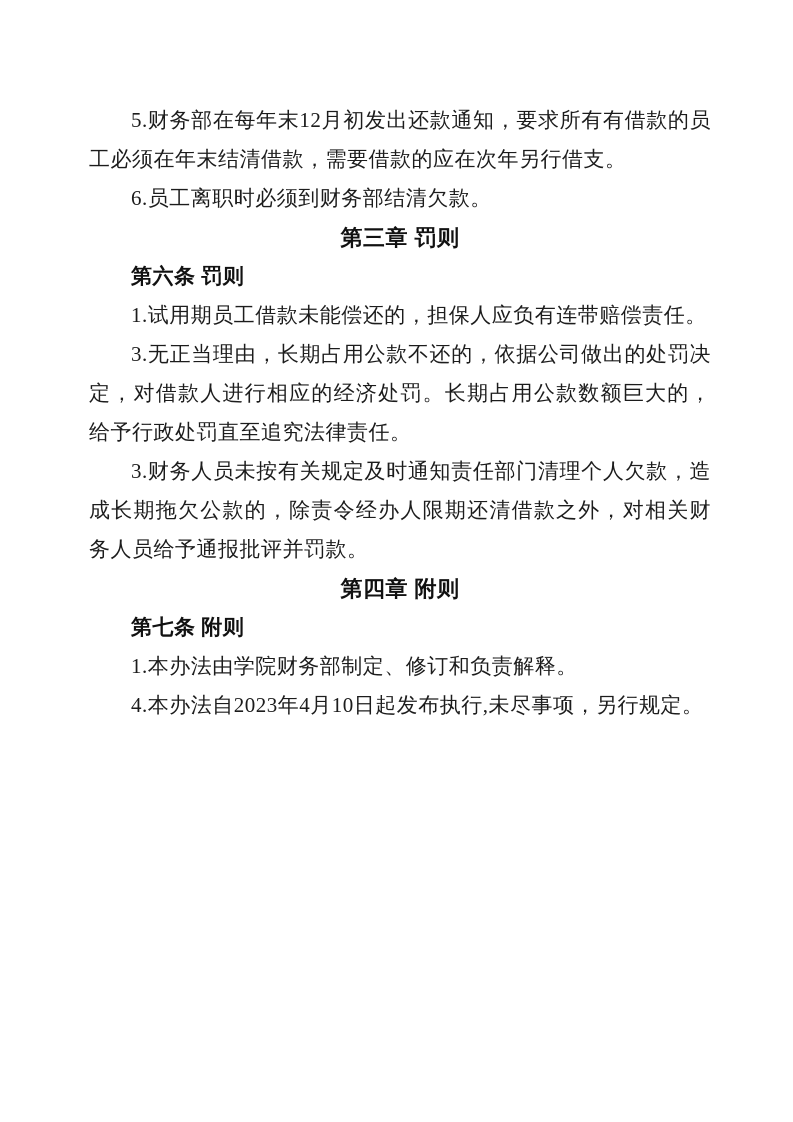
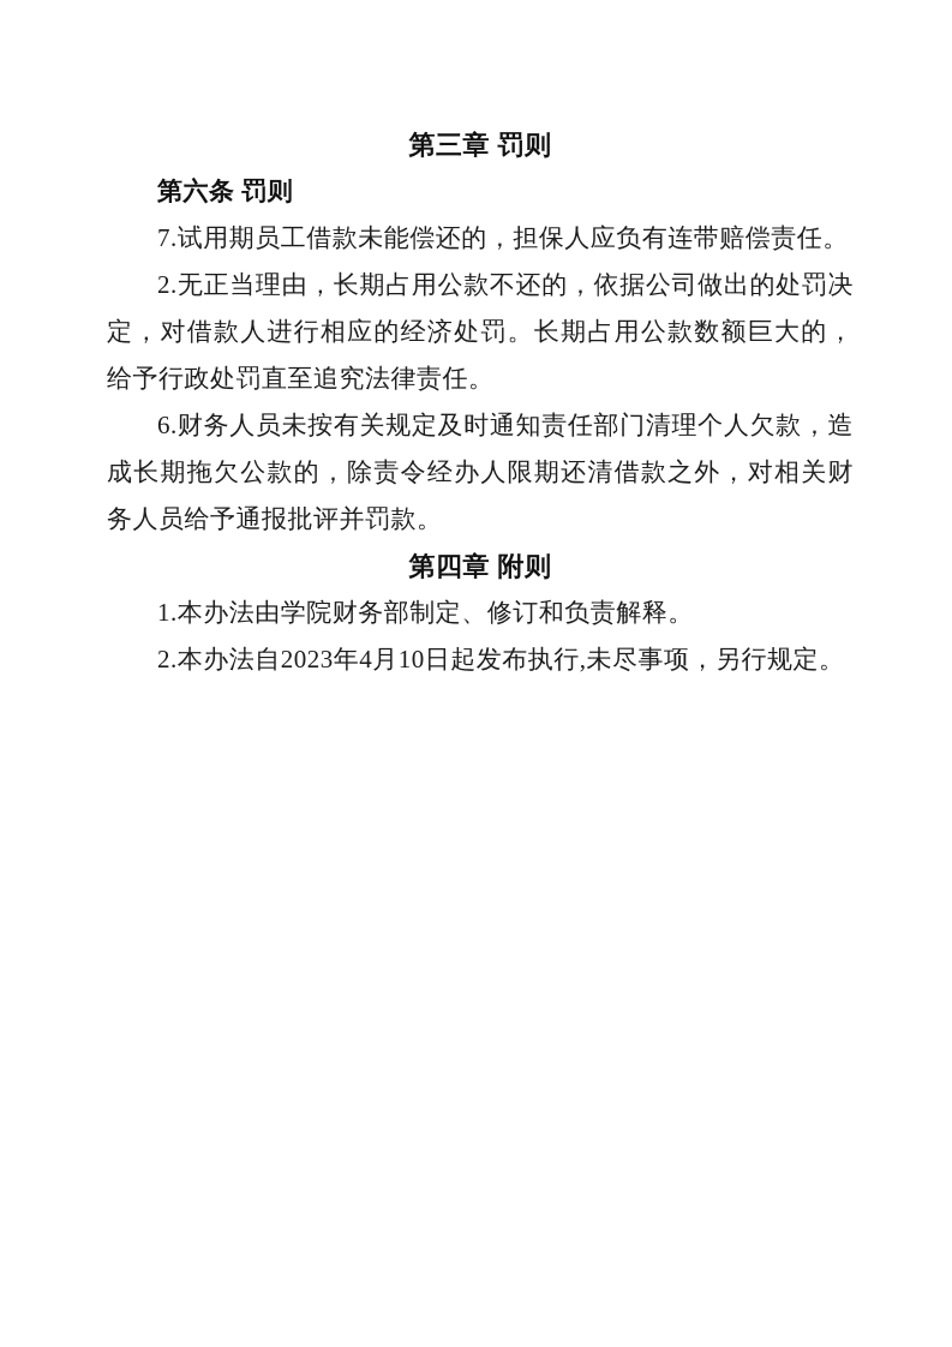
- 5.财务部在每年末12月初发出还款通知，要求所有有借款的员工必须在年末结清借款，需要借款的应在次年另行借支。
- 6.员工离职时必须到财务部结清欠款。
  第三章 罚则
  第六条 罚则
- 1.试用期员工借款未能偿还的，担保人应负有连带赔偿责任。
+ 7.试用期员工借款未能偿还的，担保人应负有连带赔偿责任。
- 3.无正当理由，长期占用公款不还的，依据公司做出的处罚决定，对借款人进行相应的经济处罚。长期占用公款数额巨大的，给予行政处罚直至追究法律责任。
+ 2.无正当理由，长期占用公款不还的，依据公司做出的处罚决定，对借款人进行相应的经济处罚。长期占用公款数额巨大的，给予行政处罚直至追究法律责任。
- 3.财务人员未按有关规定及时通知责任部门清理个人欠款，造成长期拖欠公款的，除责令经办人限期还清借款之外，对相关财务人员给予通报批评并罚款。
+ 6.财务人员未按有关规定及时通知责任部门清理个人欠款，造成长期拖欠公款的，除责令经办人限期还清借款之外，对相关财务人员给予通报批评并罚款。
  第四章 附则
- 第七条 附则
  1.本办法由学院财务部制定、修订和负责解释。
- 4.本办法自2023年4月10日起发布执行,未尽事项，另行规定。
+ 2.本办法自2023年4月10日起发布执行,未尽事项，另行规定。
